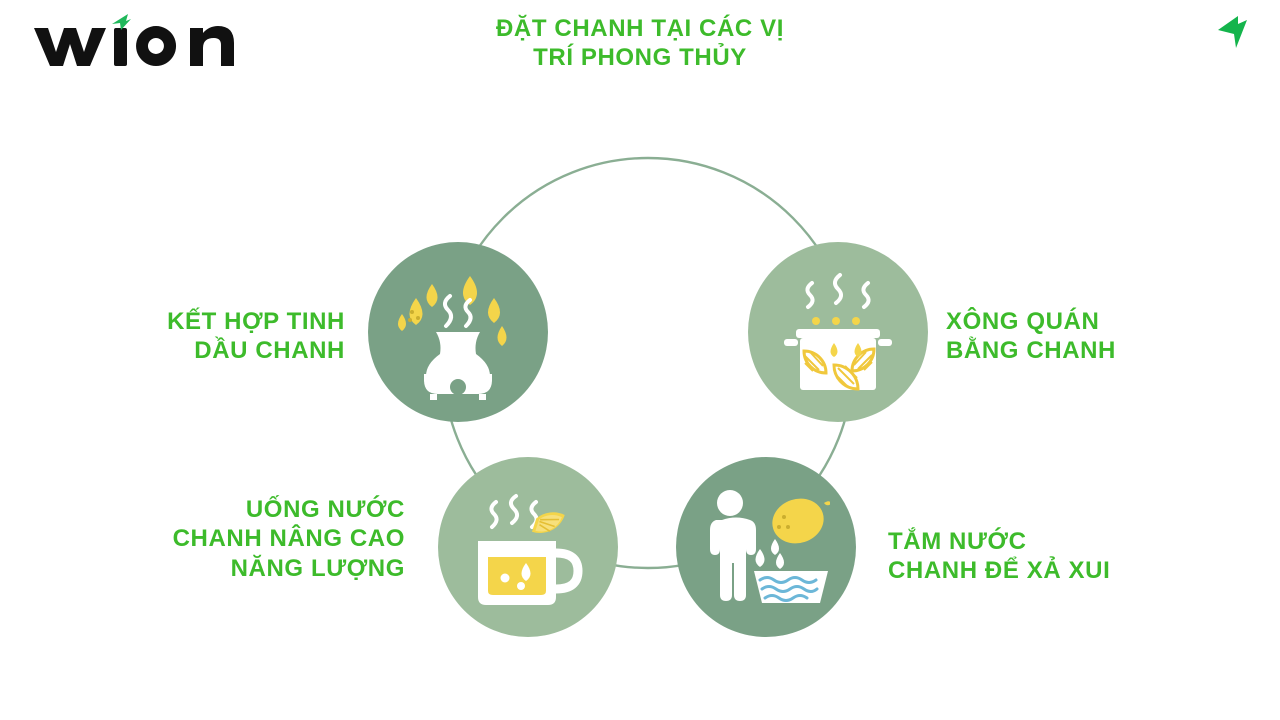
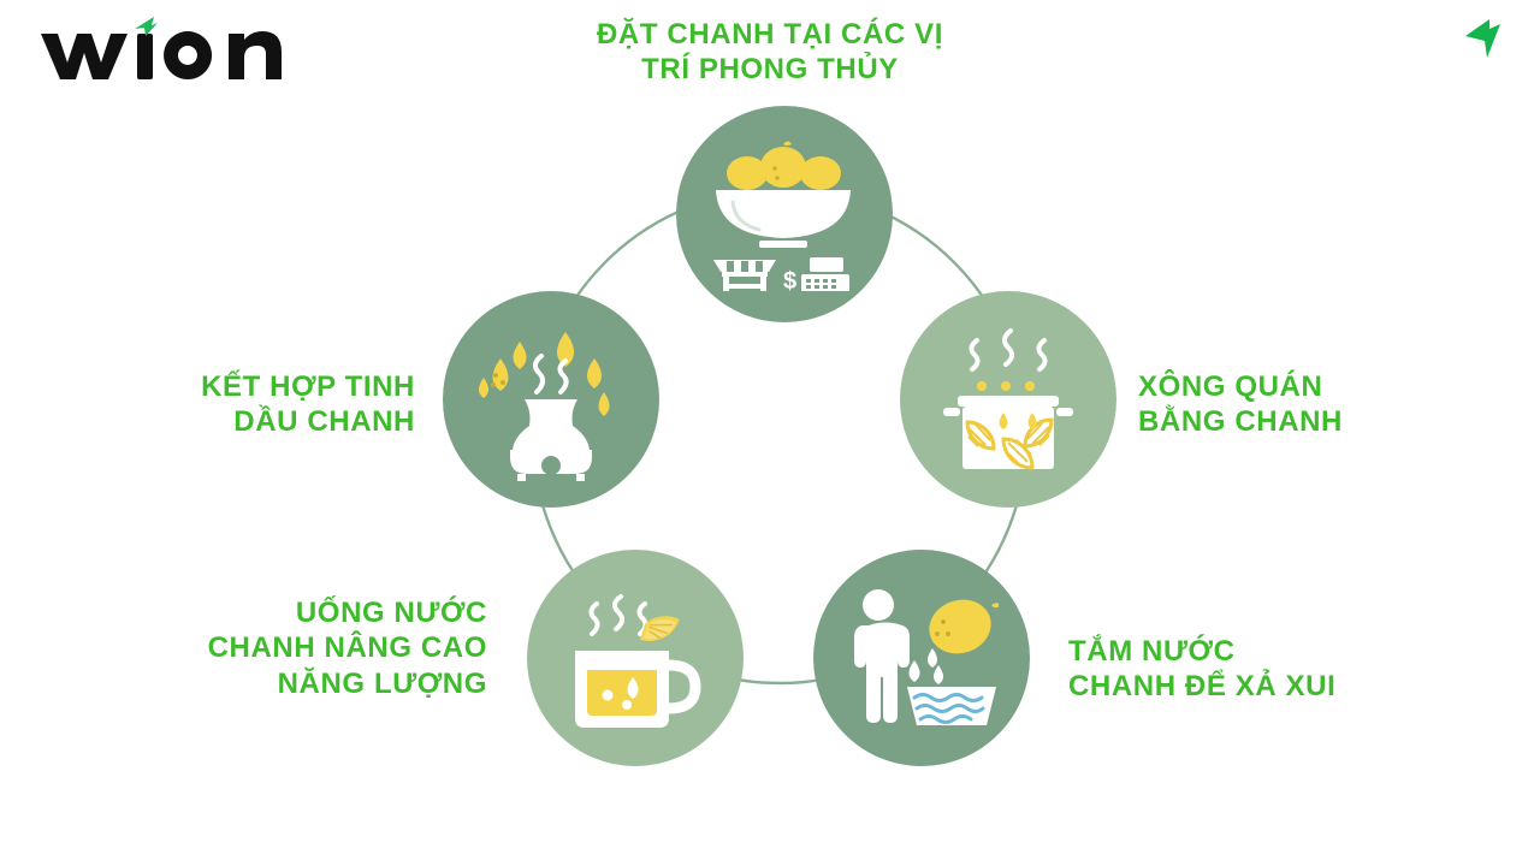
+ $
  ĐẶT CHANH TẠI CÁC VỊ
  TRÍ PHONG THỦY
  XÔNG QUÁN
  BẰNG CHANH
  TẮM NƯỚC
  CHANH ĐỂ XẢ XUI
  UỐNG NƯỚC
  CHANH NÂNG CAO
  NĂNG LƯỢNG
  KẾT HỢP TINH
  DẦU CHANH
